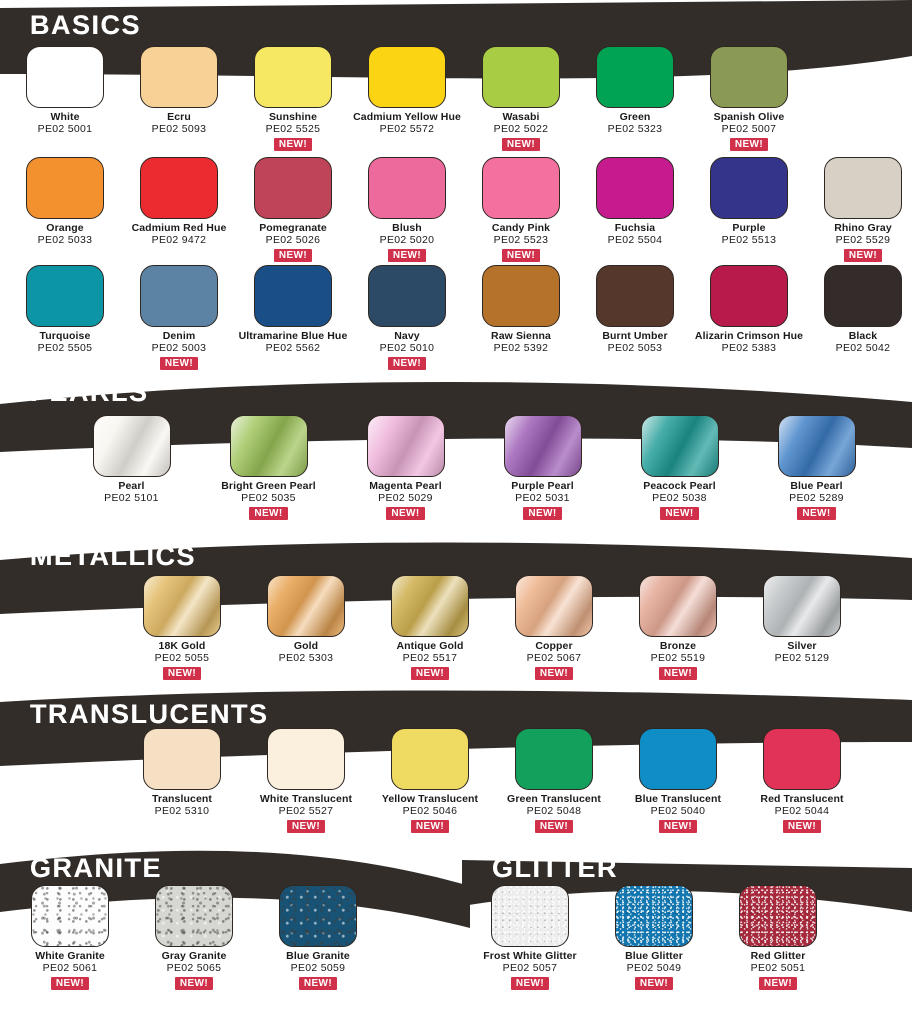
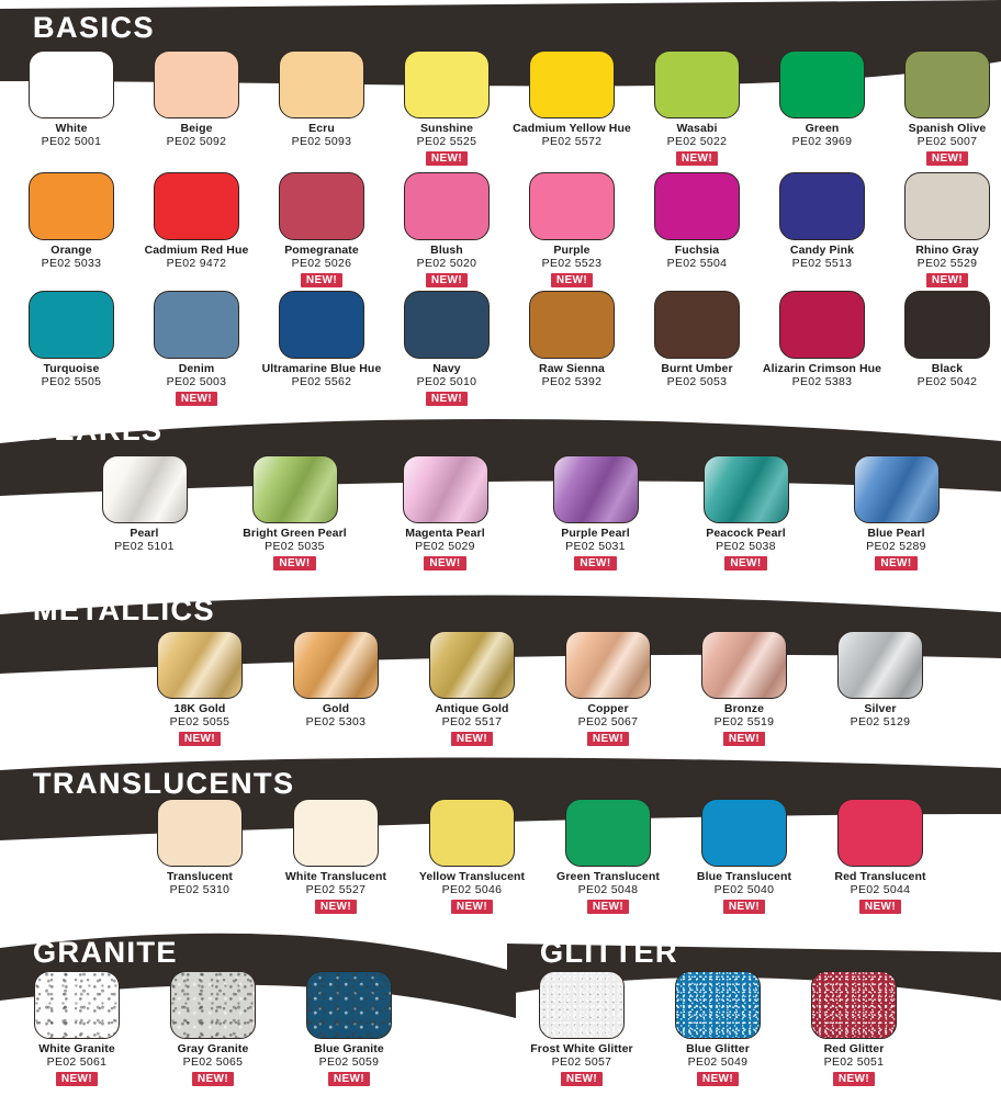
  BASICS
  White
  PE02 5001
+ Beige
+ PE02 5092
  Ecru
  PE02 5093
  Sunshine
  PE02 5525
  NEW!
  Cadmium Yellow Hue
  PE02 5572
  Wasabi
  PE02 5022
  NEW!
  Green
- PE02 5323
+ PE02 3969
  Spanish Olive
  PE02 5007
  NEW!
  Orange
  PE02 5033
  Cadmium Red Hue
  PE02 9472
  Pomegranate
  PE02 5026
  NEW!
  Blush
  PE02 5020
  NEW!
- Candy Pink
+ Purple
  PE02 5523
  NEW!
  Fuchsia
  PE02 5504
- Purple
+ Candy Pink
  PE02 5513
  Rhino Gray
  PE02 5529
  NEW!
  Turquoise
  PE02 5505
  Denim
  PE02 5003
  NEW!
  Ultramarine Blue Hue
  PE02 5562
  Navy
  PE02 5010
  NEW!
  Raw Sienna
  PE02 5392
  Burnt Umber
  PE02 5053
  Alizarin Crimson Hue
  PE02 5383
  Black
  PE02 5042
  PEARLS
  Pearl
  PE02 5101
  Bright Green Pearl
  PE02 5035
  NEW!
  Magenta Pearl
  PE02 5029
  NEW!
  Purple Pearl
  PE02 5031
  NEW!
  Peacock Pearl
  PE02 5038
  NEW!
  Blue Pearl
  PE02 5289
  NEW!
  METALLICS
  18K Gold
  PE02 5055
  NEW!
  Gold
  PE02 5303
  Antique Gold
  PE02 5517
  NEW!
  Copper
  PE02 5067
  NEW!
  Bronze
  PE02 5519
  NEW!
  Silver
  PE02 5129
  TRANSLUCENTS
  Translucent
  PE02 5310
  White Translucent
  PE02 5527
  NEW!
  Yellow Translucent
  PE02 5046
  NEW!
  Green Translucent
  PE02 5048
  NEW!
  Blue Translucent
  PE02 5040
  NEW!
  Red Translucent
  PE02 5044
  NEW!
  GRANITE
  White Granite
  PE02 5061
  NEW!
  Gray Granite
  PE02 5065
  NEW!
  Blue Granite
  PE02 5059
  NEW!
  GLITTER
  Frost White Glitter
  PE02 5057
  NEW!
  Blue Glitter
  PE02 5049
  NEW!
  Red Glitter
  PE02 5051
  NEW!
